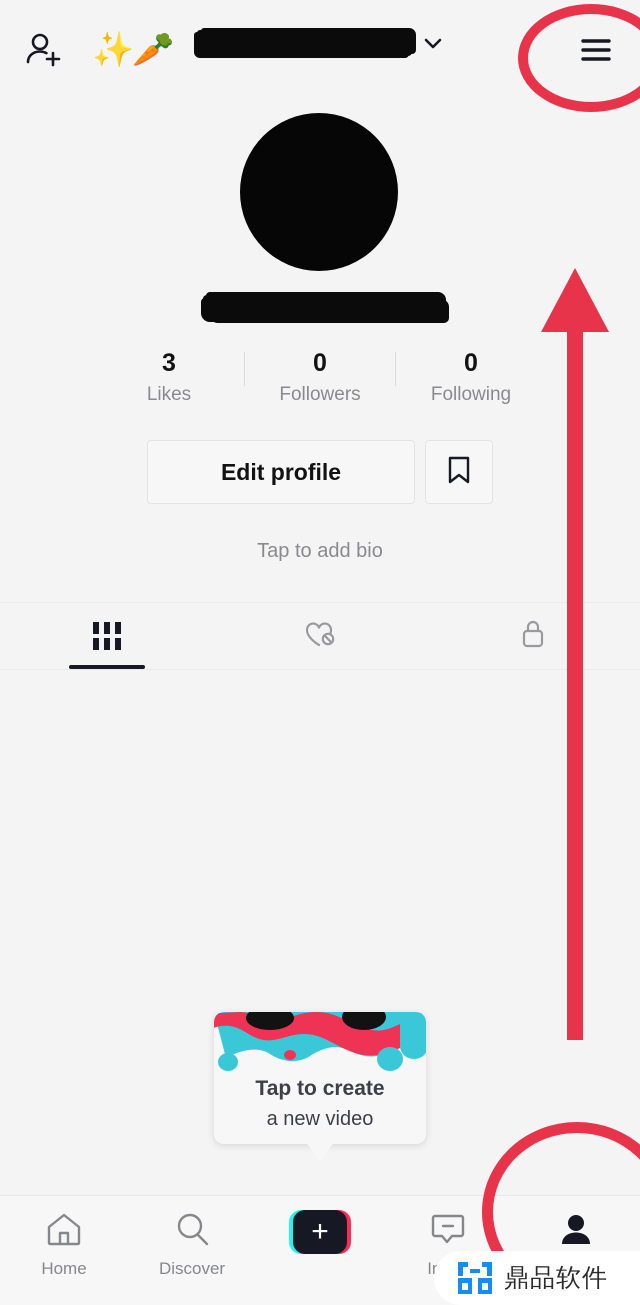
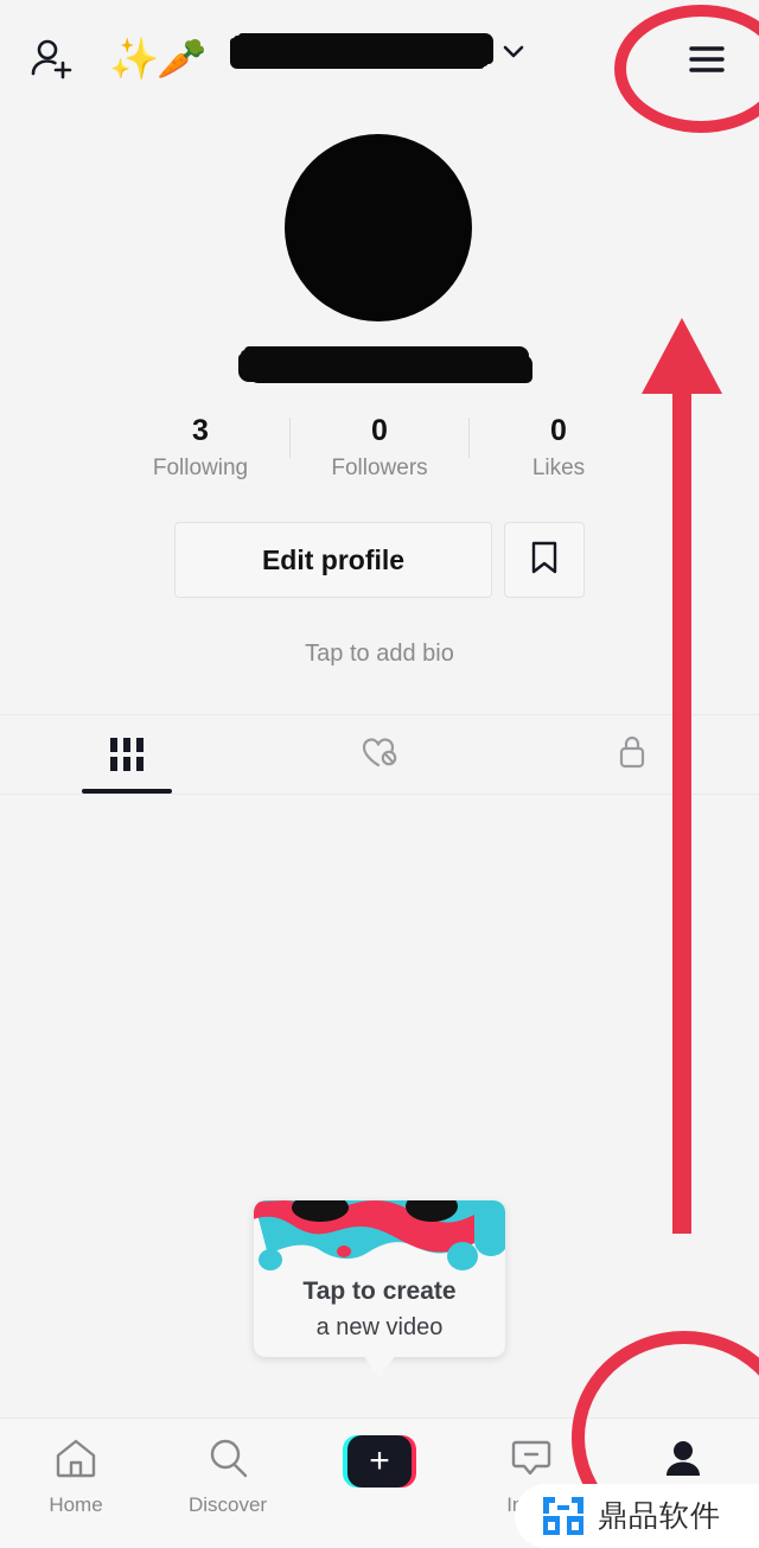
  ✨🥕
  3
- Likes
+ Following
  0
  Followers
  0
- Following
+ Likes
  Edit profile
  Tap to add bio
  Tap to create
  a new video
  Home
  Discover
  +
  鼎品软件
